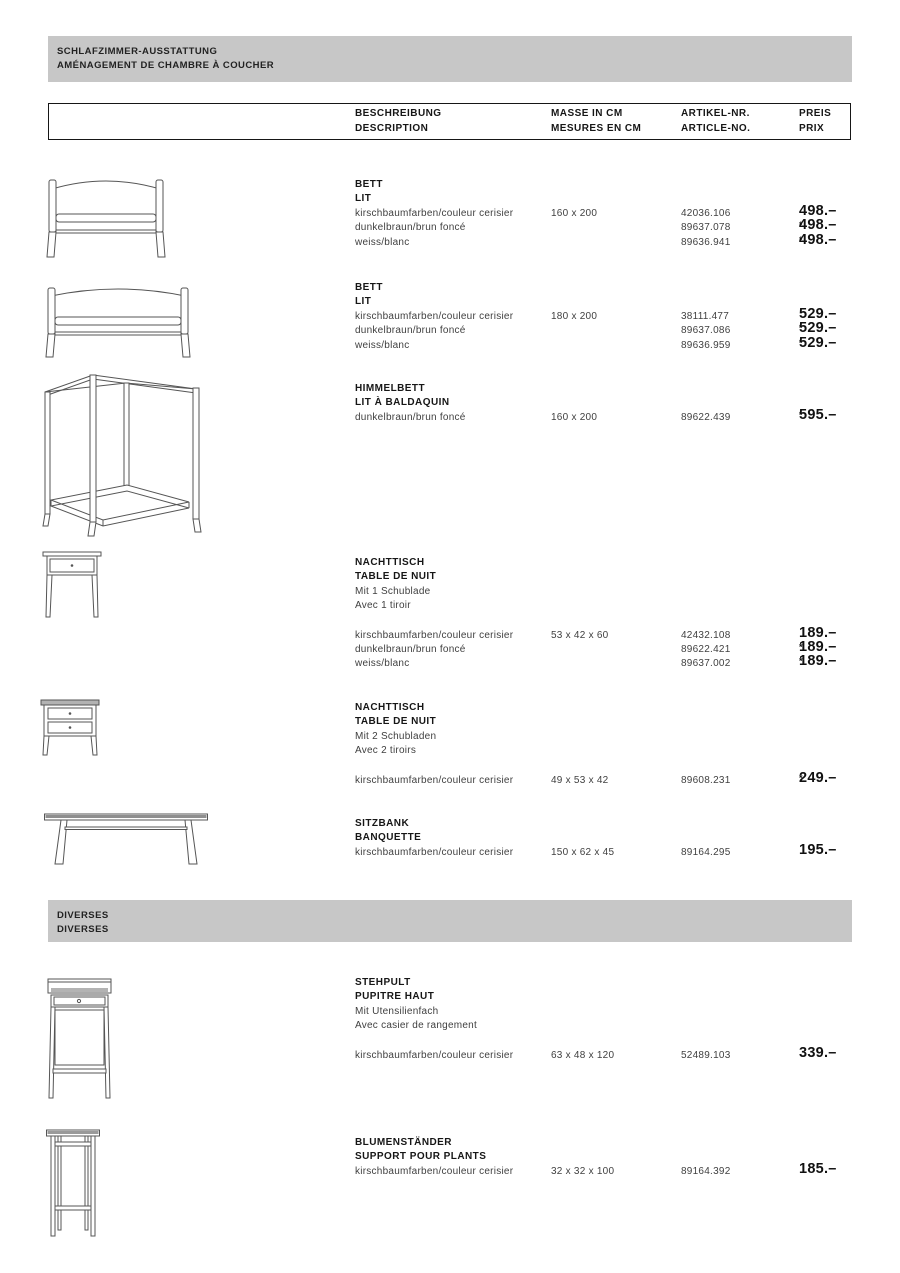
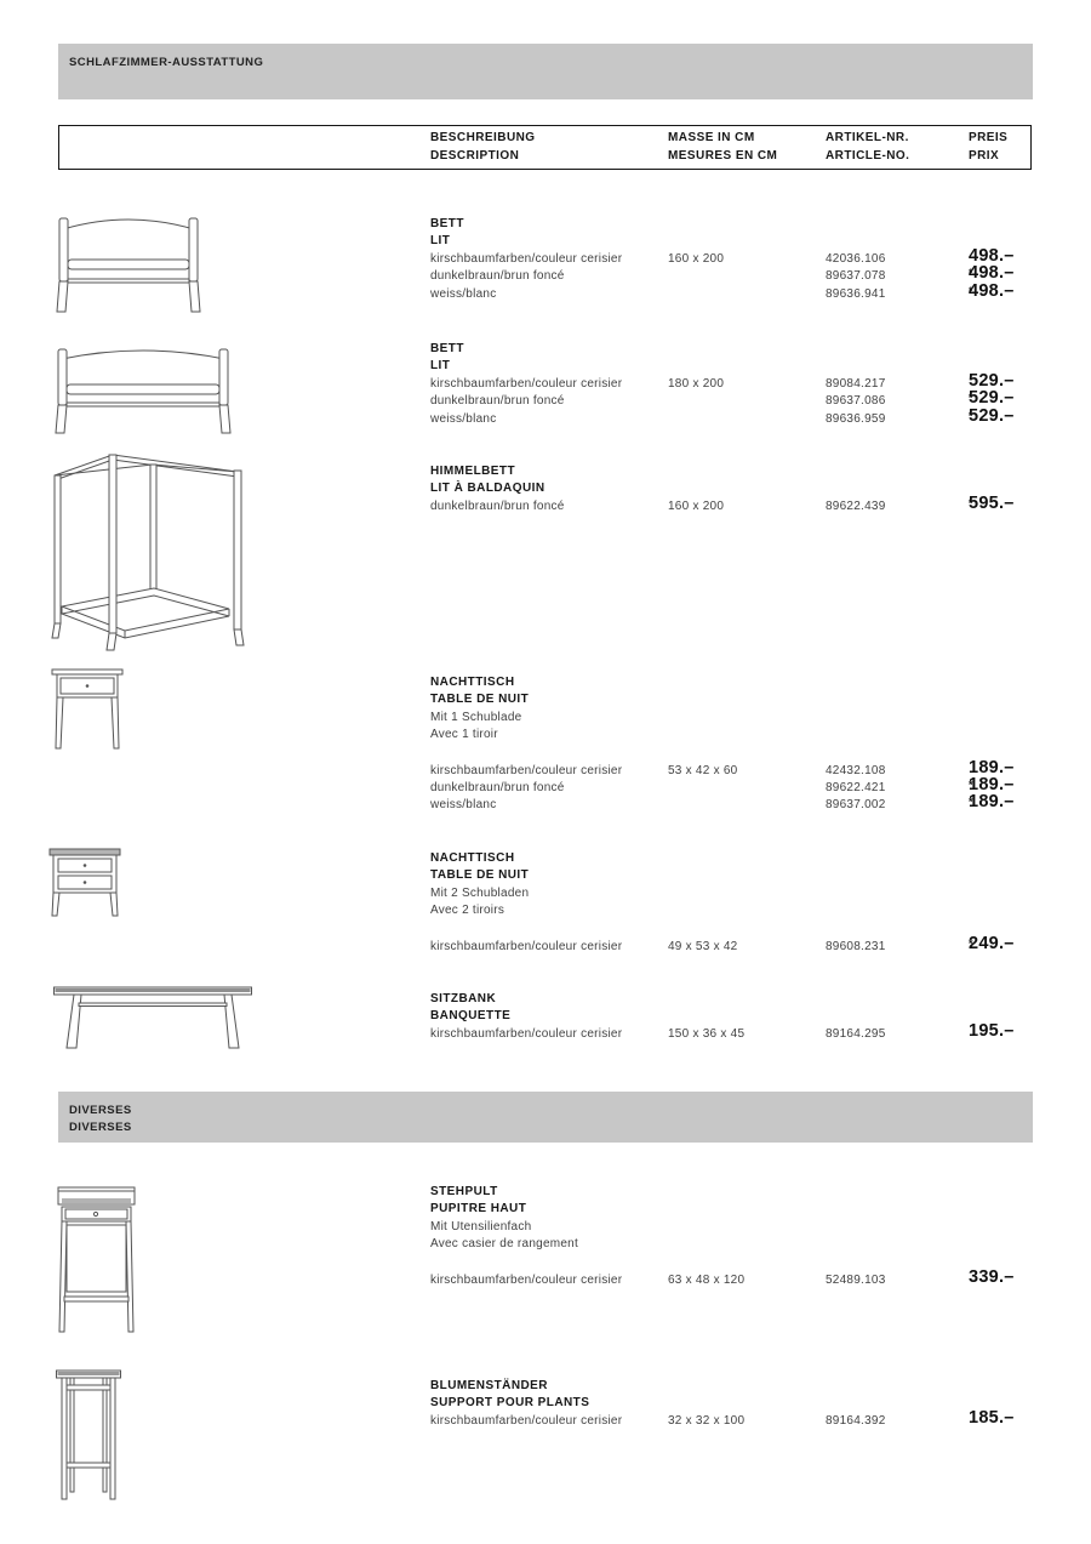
  SCHLAFZIMMER-AUSSTATTUNG
- AMÉNAGEMENT DE CHAMBRE À COUCHER
  BESCHREIBUNG
  DESCRIPTION
  MASSE IN CM
  MESURES EN CM
  ARTIKEL-NR.
  ARTICLE-NO.
  PREIS
  PRIX
  BETT
  LIT
  kirschbaumfarben/couleur cerisier
  160 x 200
  42036.106
  498.–
  dunkelbraun/brun foncé
  89637.078
  498.–
  *
  weiss/blanc
  89636.941
  498.–
  *
  BETT
  LIT
  kirschbaumfarben/couleur cerisier
  180 x 200
- 38111.477
+ 89084.217
  529.–
  dunkelbraun/brun foncé
  89637.086
  529.–
  *
  weiss/blanc
  89636.959
  529.–
  *
  HIMMELBETT
  LIT À BALDAQUIN
  dunkelbraun/brun foncé
  160 x 200
  89622.439
  595.–
  *
  NACHTTISCH
  TABLE DE NUIT
  Mit 1 Schublade
  Avec 1 tiroir
  kirschbaumfarben/couleur cerisier
  53 x 42 x 60
  42432.108
  189.–
  dunkelbraun/brun foncé
  89622.421
  189.–
  *
  weiss/blanc
  89637.002
  189.–
  *
  NACHTTISCH
  TABLE DE NUIT
  Mit 2 Schubladen
  Avec 2 tiroirs
  kirschbaumfarben/couleur cerisier
  49 x 53 x 42
  89608.231
  249.–
  *
  SITZBANK
  BANQUETTE
  kirschbaumfarben/couleur cerisier
- 150 x 62 x 45
+ 150 x 36 x 45
  89164.295
  195.–
  DIVERSES
  DIVERSES
  STEHPULT
  PUPITRE HAUT
  Mit Utensilienfach
  Avec casier de rangement
  kirschbaumfarben/couleur cerisier
  63 x 48 x 120
  52489.103
  339.–
  BLUMENSTÄNDER
  SUPPORT POUR PLANTS
  kirschbaumfarben/couleur cerisier
  32 x 32 x 100
  89164.392
  185.–
